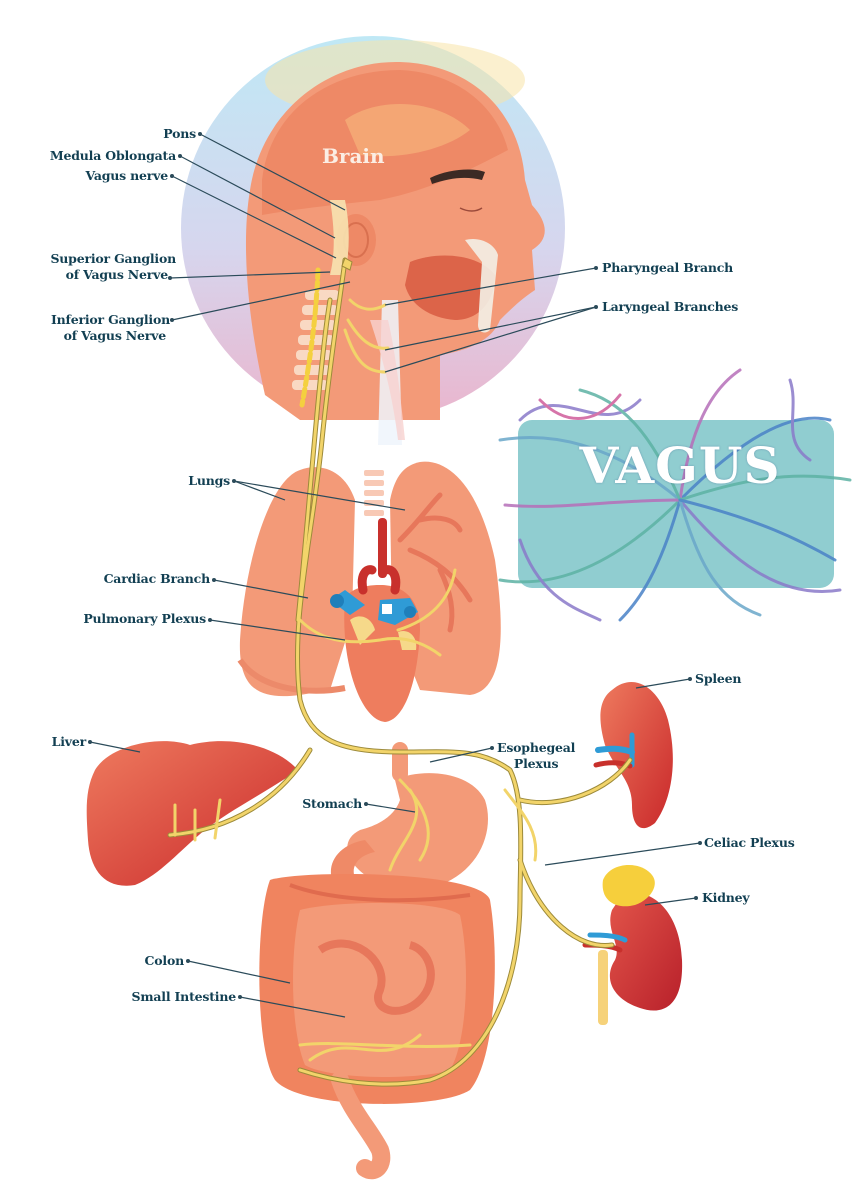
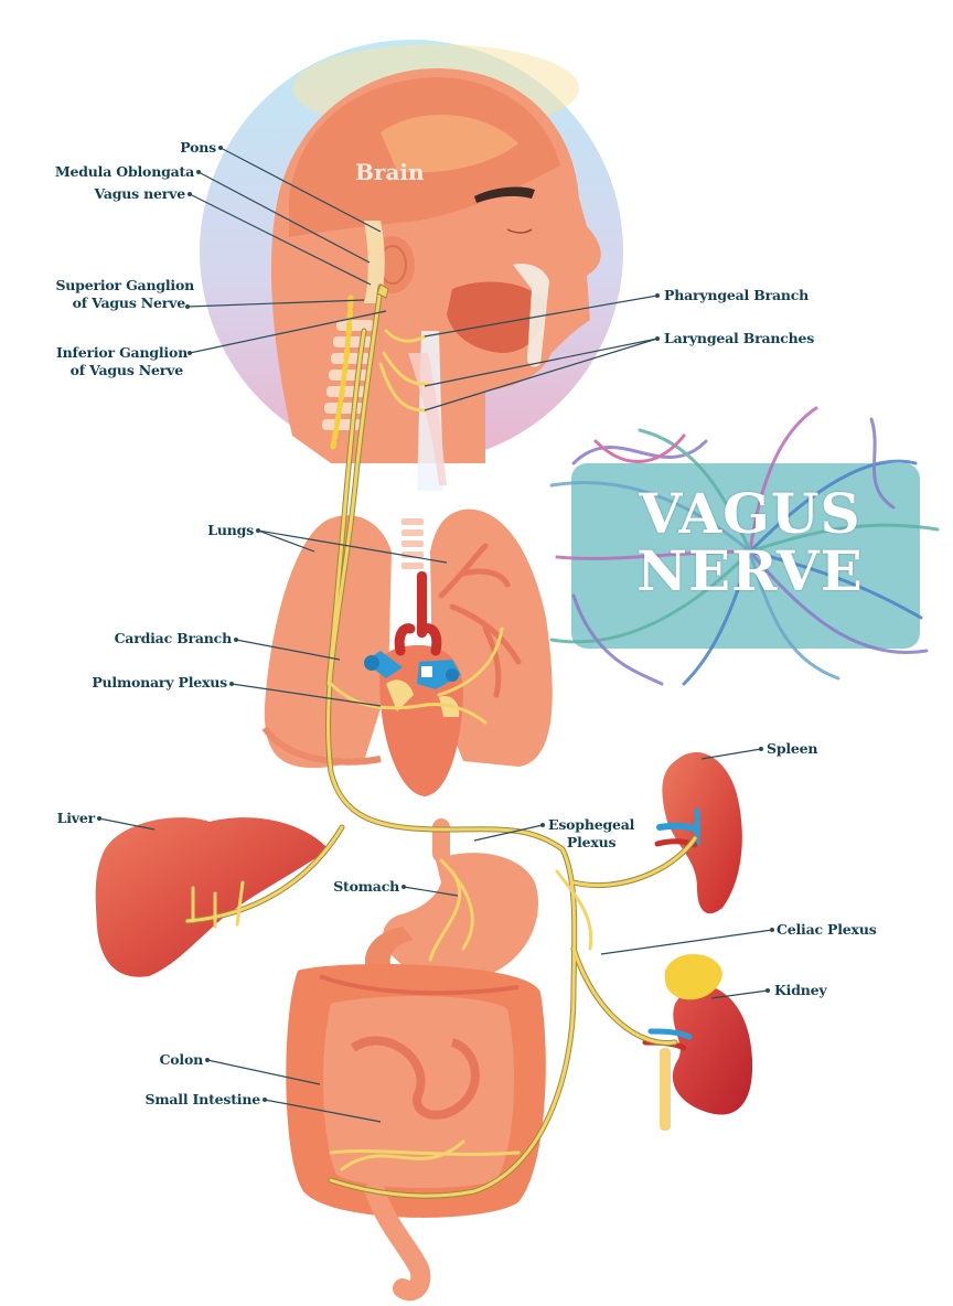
  Brain
  VAGUS
+ NERVE
  Pons
  Medula Oblongata
  Vagus nerve
  Superior Ganglion
  of Vagus Nerve
  Inferior Ganglion
  of Vagus Nerve
  Lungs
  Cardiac Branch
  Pulmonary Plexus
  Liver
  Stomach
  Colon
  Small Intestine
  Pharyngeal Branch
  Laryngeal Branches
  Spleen
  Esophegeal
  Plexus
  Celiac Plexus
  Kidney
